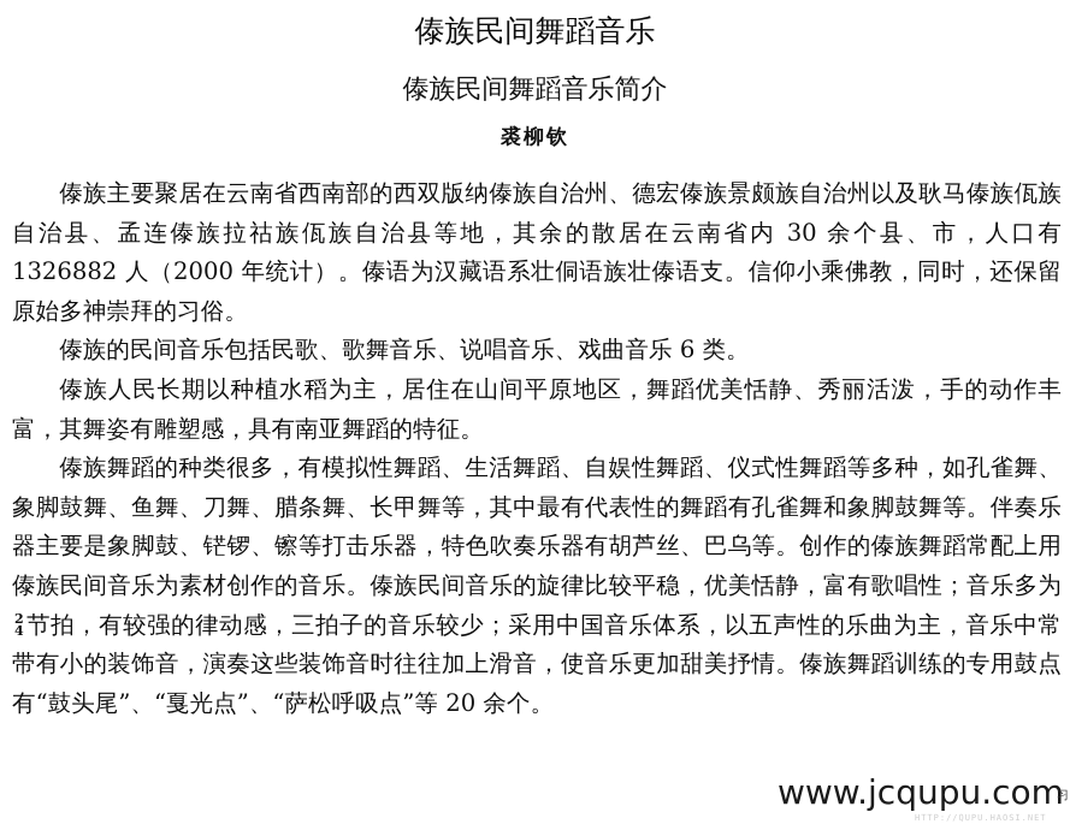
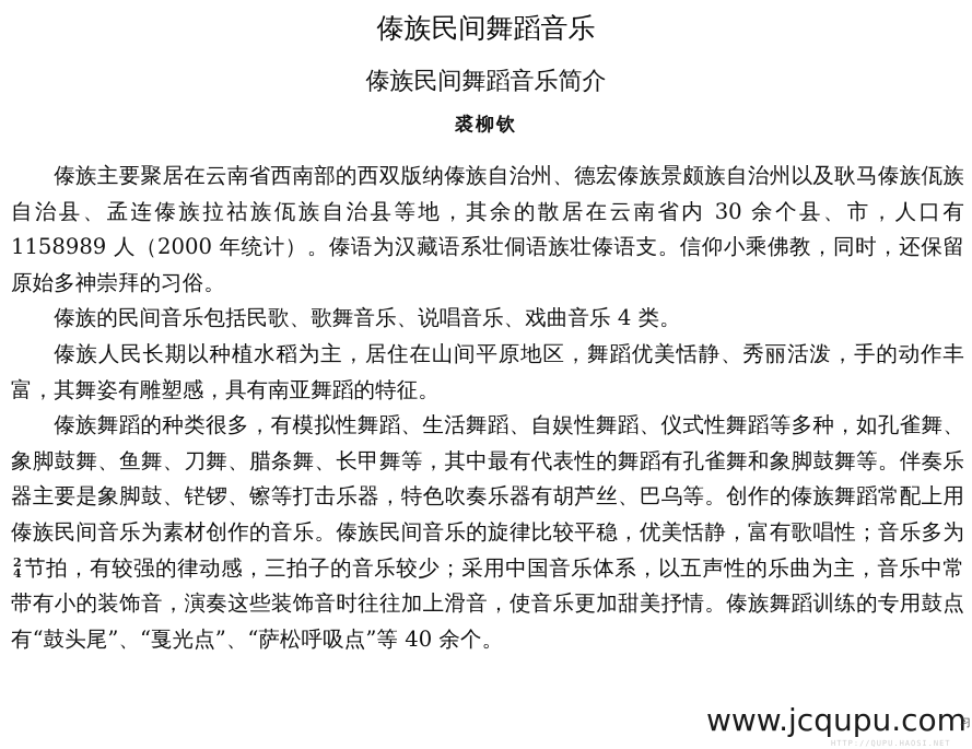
  傣族民间舞蹈音乐
  傣族民间舞蹈音乐简介
  裘柳钦
- 傣族主要聚居在云南省西南部的西双版纳傣族自治州、德宏傣族景颇族自治州以及耿马傣族佤族自治县、孟连傣族拉祜族佤族自治县等地，其余的散居在云南省内 30 余个县、市，人口有 1326882 人（2000 年统计）。傣语为汉藏语系壮侗语族壮傣语支。信仰小乘佛教，同时，还保留原始多神崇拜的习俗。
+ 傣族主要聚居在云南省西南部的西双版纳傣族自治州、德宏傣族景颇族自治州以及耿马傣族佤族自治县、孟连傣族拉祜族佤族自治县等地，其余的散居在云南省内 30 余个县、市，人口有 1158989 人（2000 年统计）。傣语为汉藏语系壮侗语族壮傣语支。信仰小乘佛教，同时，还保留原始多神崇拜的习俗。
- 傣族的民间音乐包括民歌、歌舞音乐、说唱音乐、戏曲音乐 6 类。
+ 傣族的民间音乐包括民歌、歌舞音乐、说唱音乐、戏曲音乐 4 类。
  傣族人民长期以种植水稻为主，居住在山间平原地区，舞蹈优美恬静、秀丽活泼，手的动作丰富，其舞姿有雕塑感，具有南亚舞蹈的特征。
  傣族舞蹈的种类很多，有模拟性舞蹈、生活舞蹈、自娱性舞蹈、仪式性舞蹈等多种，如孔雀舞、象脚鼓舞、鱼舞、刀舞、腊条舞、长甲舞等，其中最有代表性的舞蹈有孔雀舞和象脚鼓舞等。伴奏乐器主要是象脚鼓、铓锣、镲等打击乐器，特色吹奏乐器有胡芦丝、巴乌等。创作的傣族舞蹈常配上用傣族民间音乐为素材创作的音乐。傣族民间音乐的旋律比较平稳，优美恬静，富有歌唱性；音乐多为
  2
  4
- 节拍，有较强的律动感，三拍子的音乐较少；采用中国音乐体系，以五声性的乐曲为主，音乐中常带有小的装饰音，演奏这些装饰音时往往加上滑音，使音乐更加甜美抒情。傣族舞蹈训练的专用鼓点有“鼓头尾”、“戛光点”、“萨松呼吸点”等 20 余个。
+ 节拍，有较强的律动感，三拍子的音乐较少；采用中国音乐体系，以五声性的乐曲为主，音乐中常带有小的装饰音，演奏这些装饰音时往往加上滑音，使音乐更加甜美抒情。傣族舞蹈训练的专用鼓点有“鼓头尾”、“戛光点”、“萨松呼吸点”等 40 余个。
  www.jcqupu.com
  HTTP://QUPU.HAOSI.NET
  习
